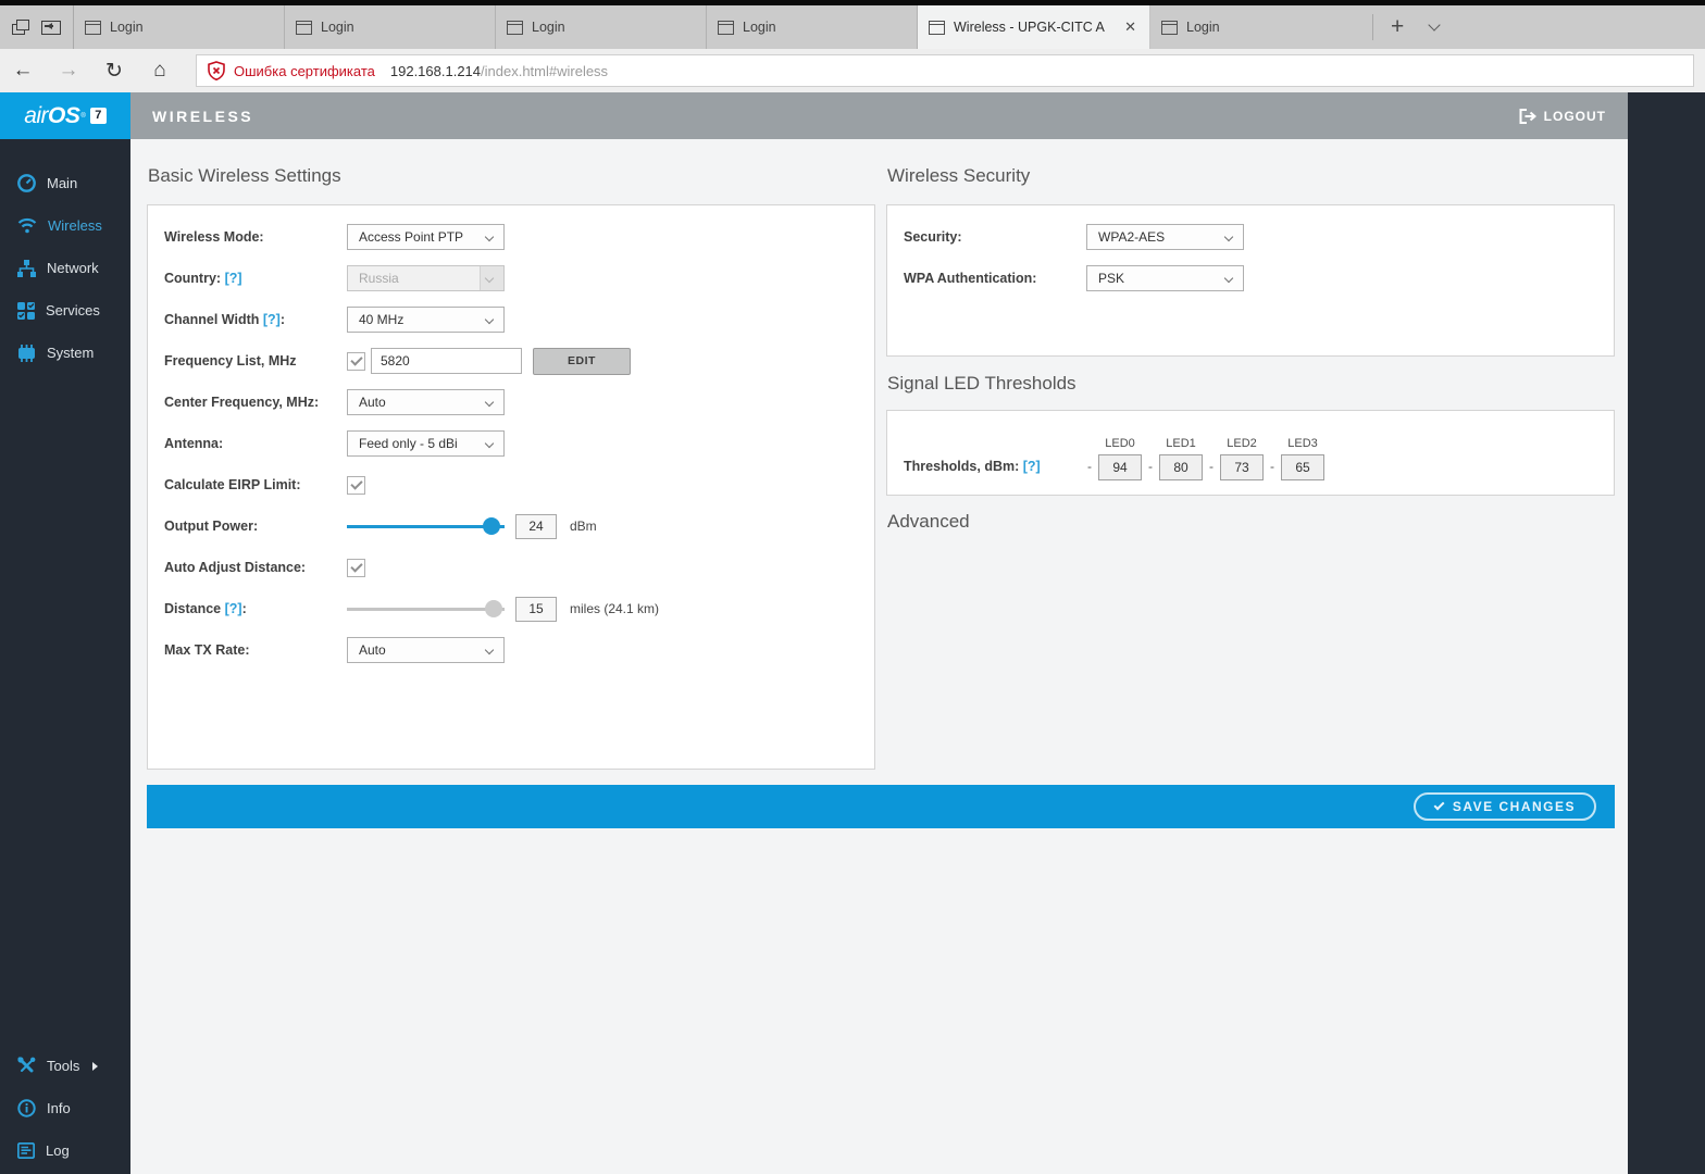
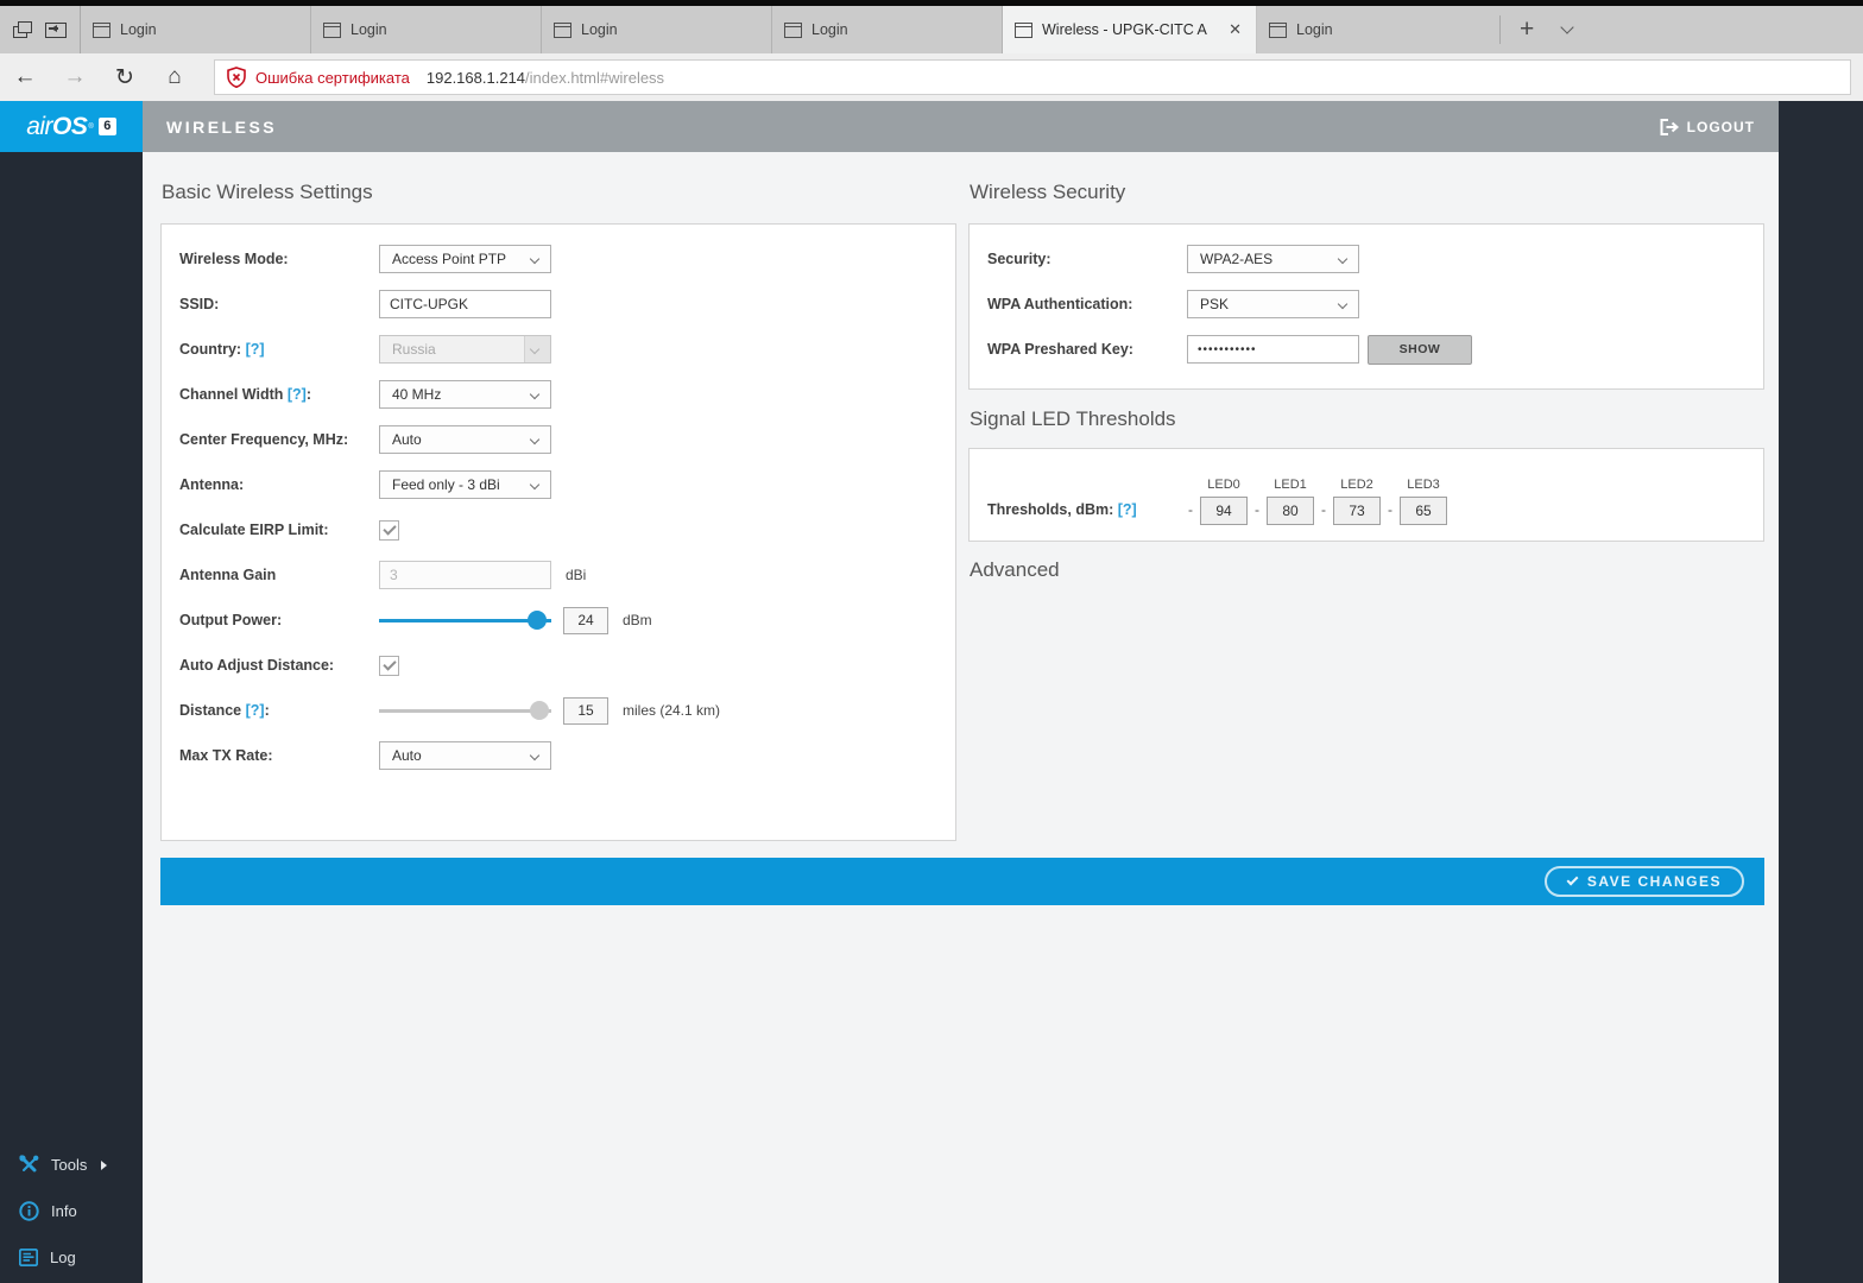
  Login
  Login
  Login
  Login
  Wireless - UPGK-CITC A
  ✕
  Login
  +
  ←
  →
  ↻
  ⌂
  Ошибка сертификата
  192.168.1.214
  /index.html#wireless
  air
  OS
- 7
+ 6
- Main
- Wireless
- Network
- Services
- System
  Tools
  Info
  Log
  WIRELESS
  LOGOUT
  Basic Wireless Settings
  Wireless Mode:
  Access Point PTP
+ SSID:
+ CITC-UPGK
  Country: [?]
  Russia
  Channel Width [?]:
  40 MHz
- Frequency List, MHz
- 5820
- EDIT
  Center Frequency, MHz:
  Auto
  Antenna:
- Feed only - 5 dBi
+ Feed only - 3 dBi
  Calculate EIRP Limit:
+ Antenna Gain
+ 3
+ dBi
  Output Power:
  24
  dBm
  Auto Adjust Distance:
  Distance [?]:
  15
  miles (24.1 km)
  Max TX Rate:
  Auto
  Wireless Security
  Security:
  WPA2-AES
  WPA Authentication:
  PSK
+ WPA Preshared Key:
+ •••••••••••
+ SHOW
  Signal LED Thresholds
  Thresholds, dBm: [?]
  -
  LED0
  94
  -
  LED1
  80
  -
  LED2
  73
  -
  LED3
  65
  Advanced
  SAVE CHANGES
